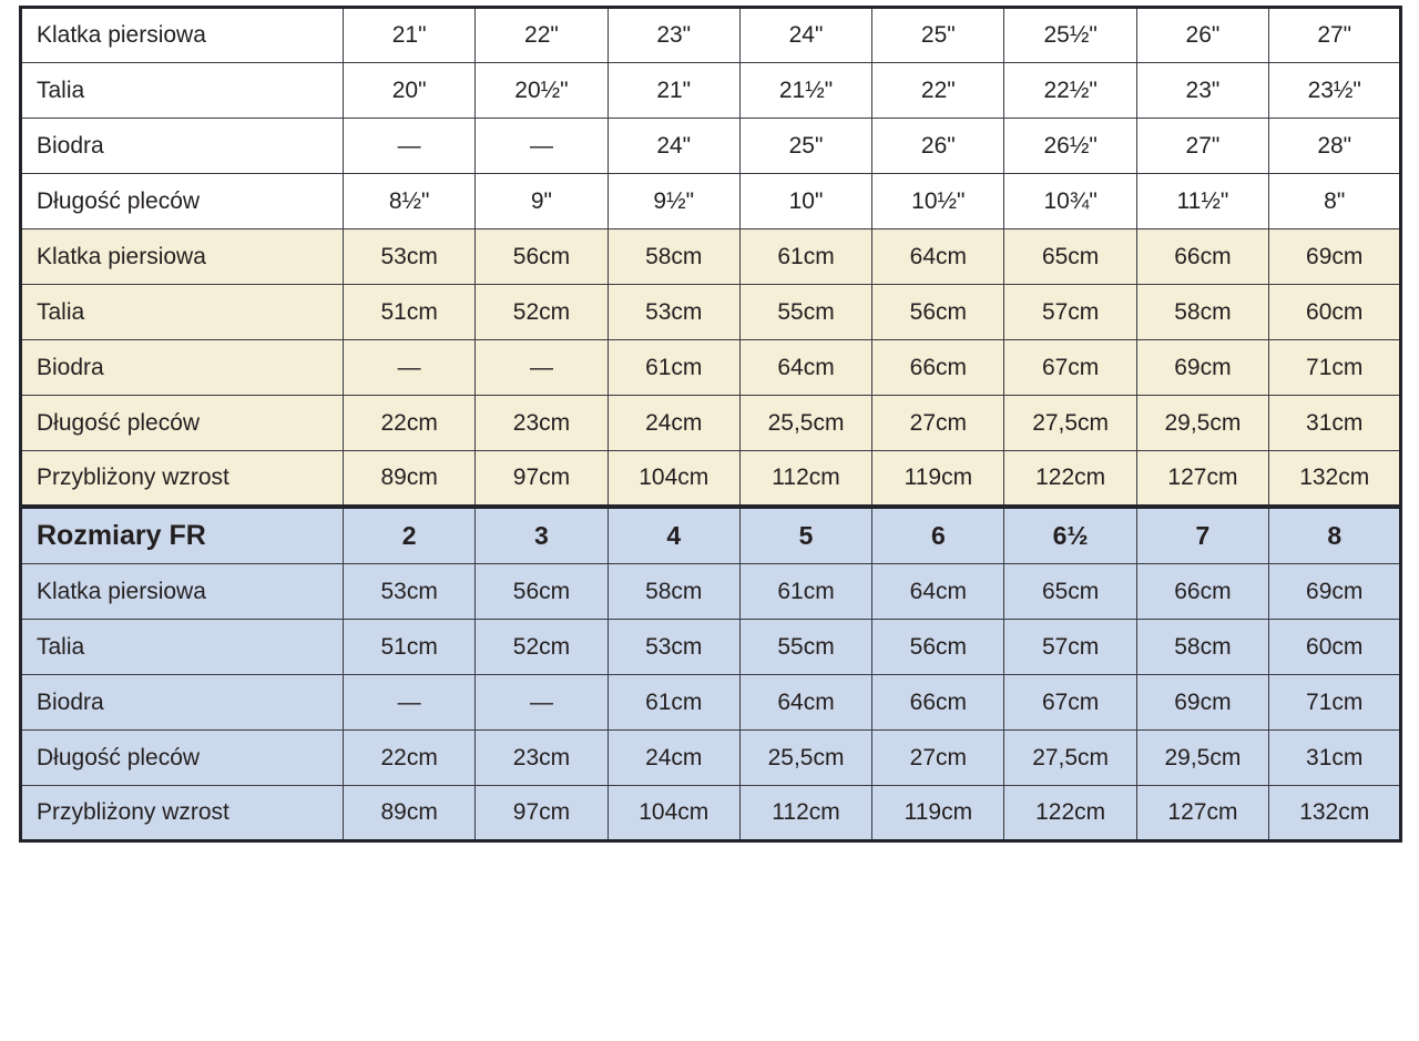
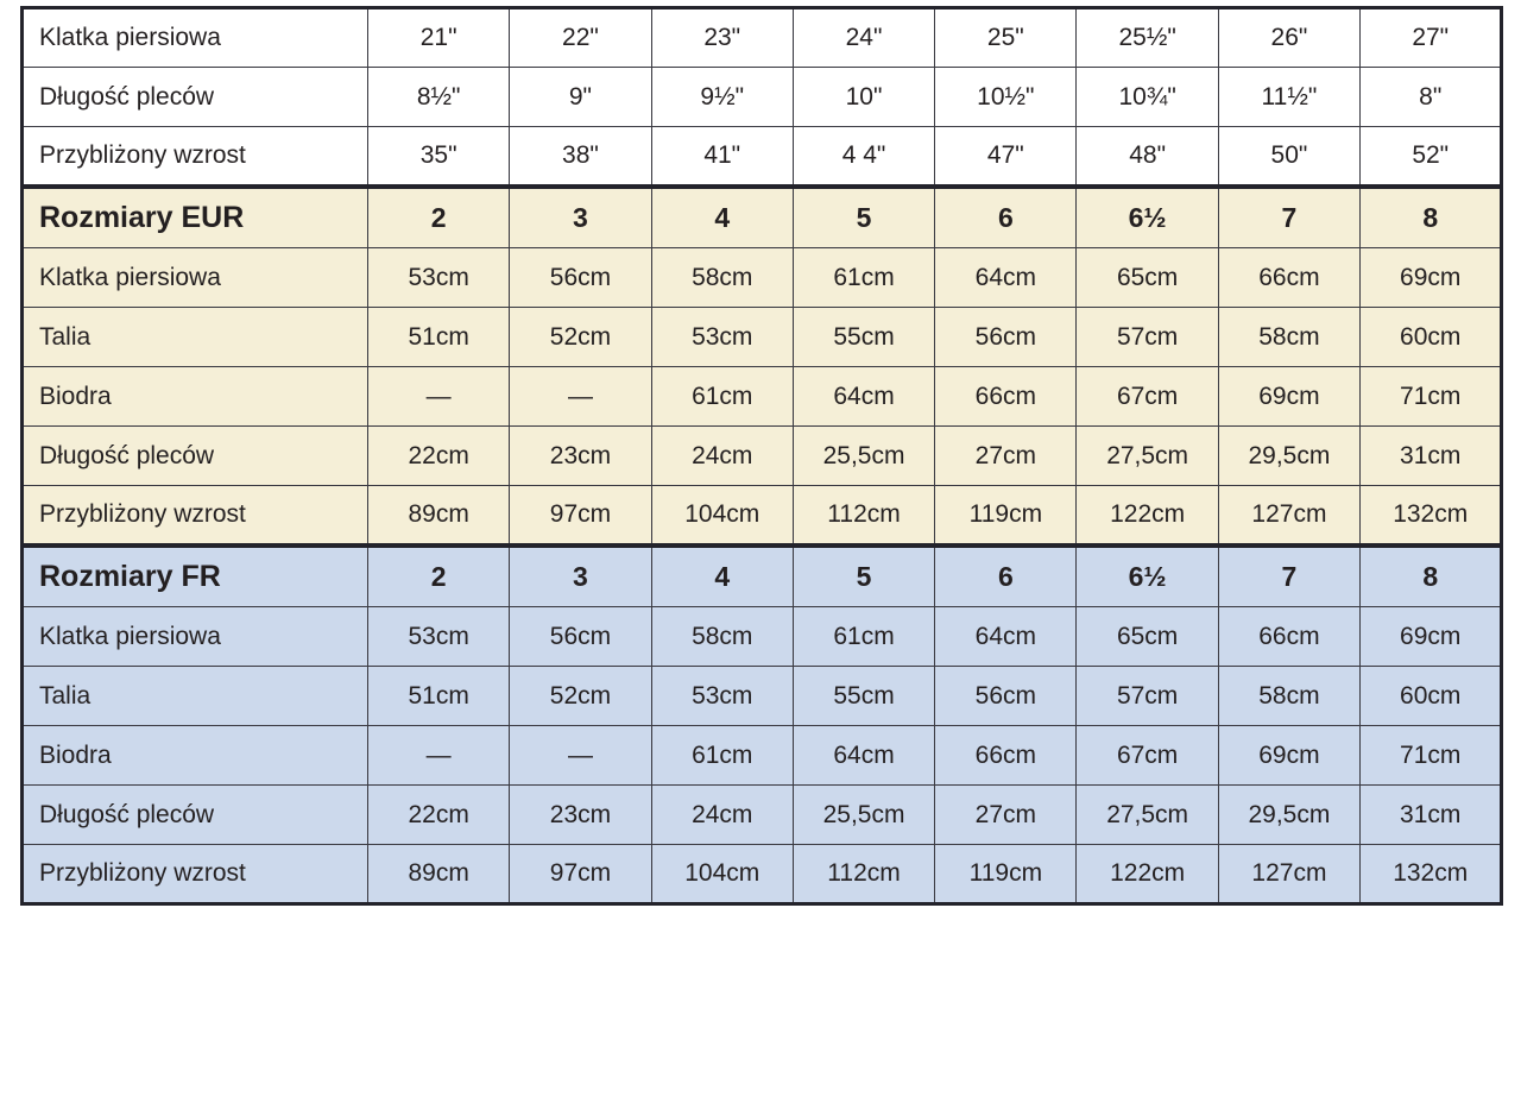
  Klatka piersiowa	21"	22"	23"	24"	25"	25½"	26"	27"
- Talia	20"	20½"	21"	21½"	22"	22½"	23"	23½"
- Biodra	—	—	24"	25"	26"	26½"	27"	28"
  Długość pleców	8½"	9"	9½"	10"	10½"	10¾"	11½"	8"
+ Przybliżony wzrost	35"	38"	41"	4 4"	47"	48"	50"	52"
+ Rozmiary EUR	2	3	4	5	6	6½	7	8
  Klatka piersiowa	53cm	56cm	58cm	61cm	64cm	65cm	66cm	69cm
  Talia	51cm	52cm	53cm	55cm	56cm	57cm	58cm	60cm
  Biodra	—	—	61cm	64cm	66cm	67cm	69cm	71cm
  Długość pleców	22cm	23cm	24cm	25,5cm	27cm	27,5cm	29,5cm	31cm
  Przybliżony wzrost	89cm	97cm	104cm	112cm	119cm	122cm	127cm	132cm
  Rozmiary FR	2	3	4	5	6	6½	7	8
  Klatka piersiowa	53cm	56cm	58cm	61cm	64cm	65cm	66cm	69cm
  Talia	51cm	52cm	53cm	55cm	56cm	57cm	58cm	60cm
  Biodra	—	—	61cm	64cm	66cm	67cm	69cm	71cm
  Długość pleców	22cm	23cm	24cm	25,5cm	27cm	27,5cm	29,5cm	31cm
  Przybliżony wzrost	89cm	97cm	104cm	112cm	119cm	122cm	127cm	132cm
